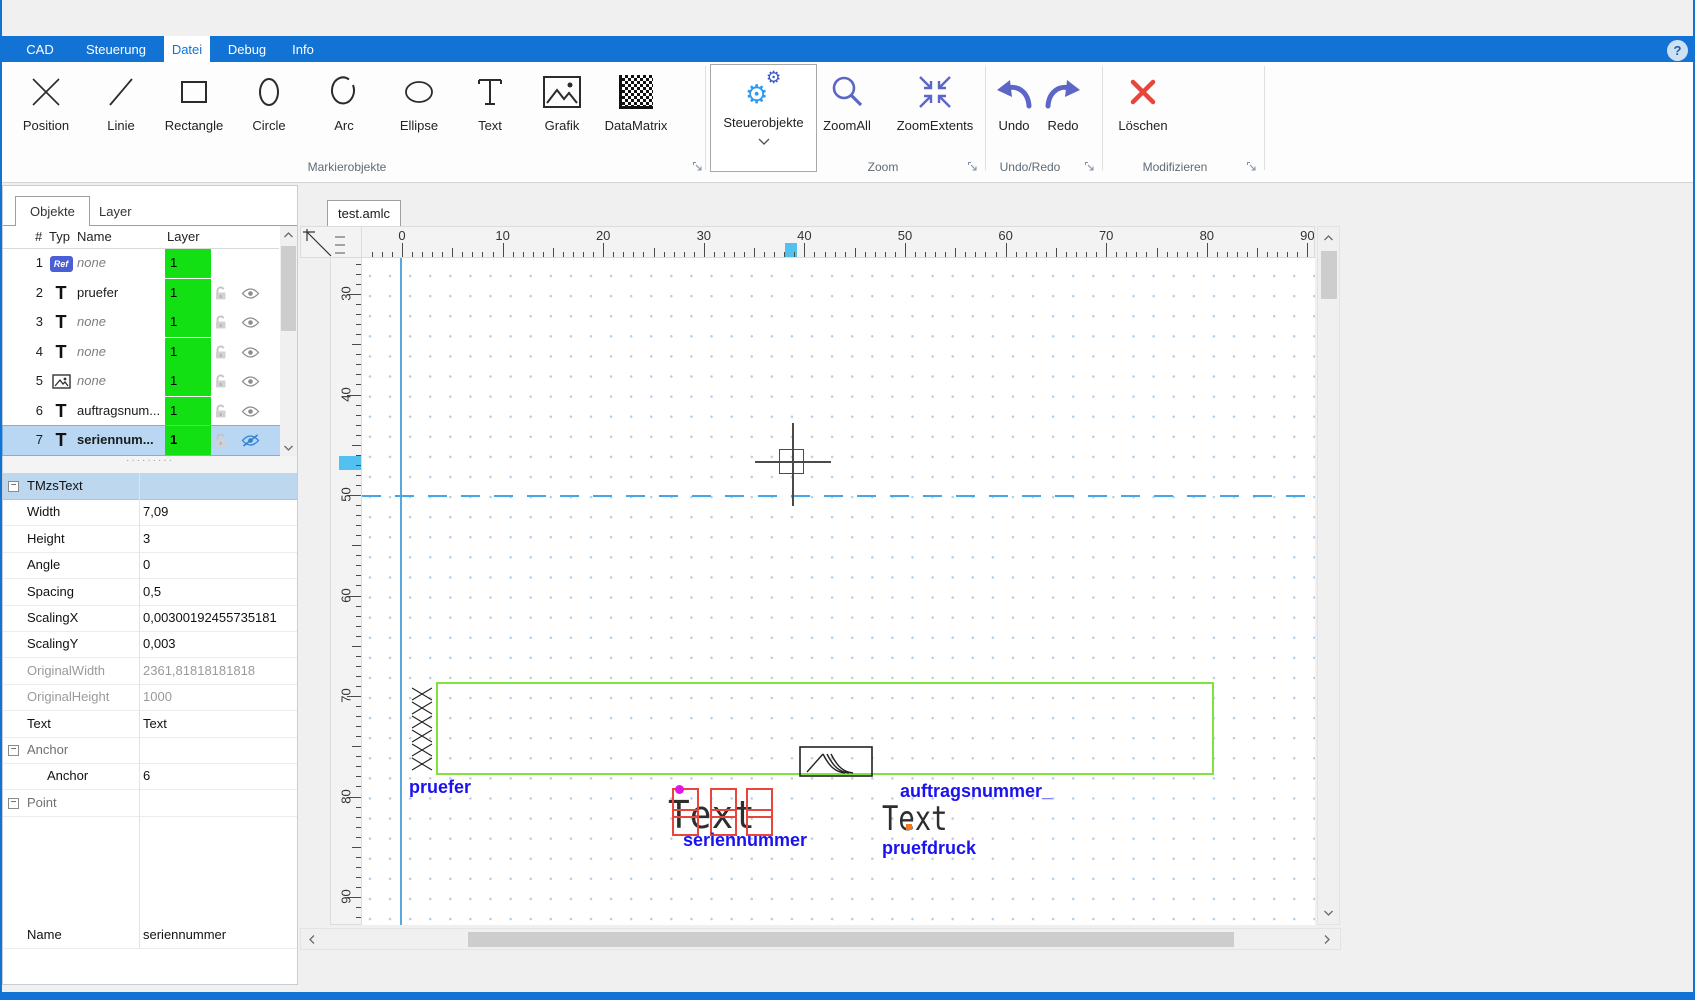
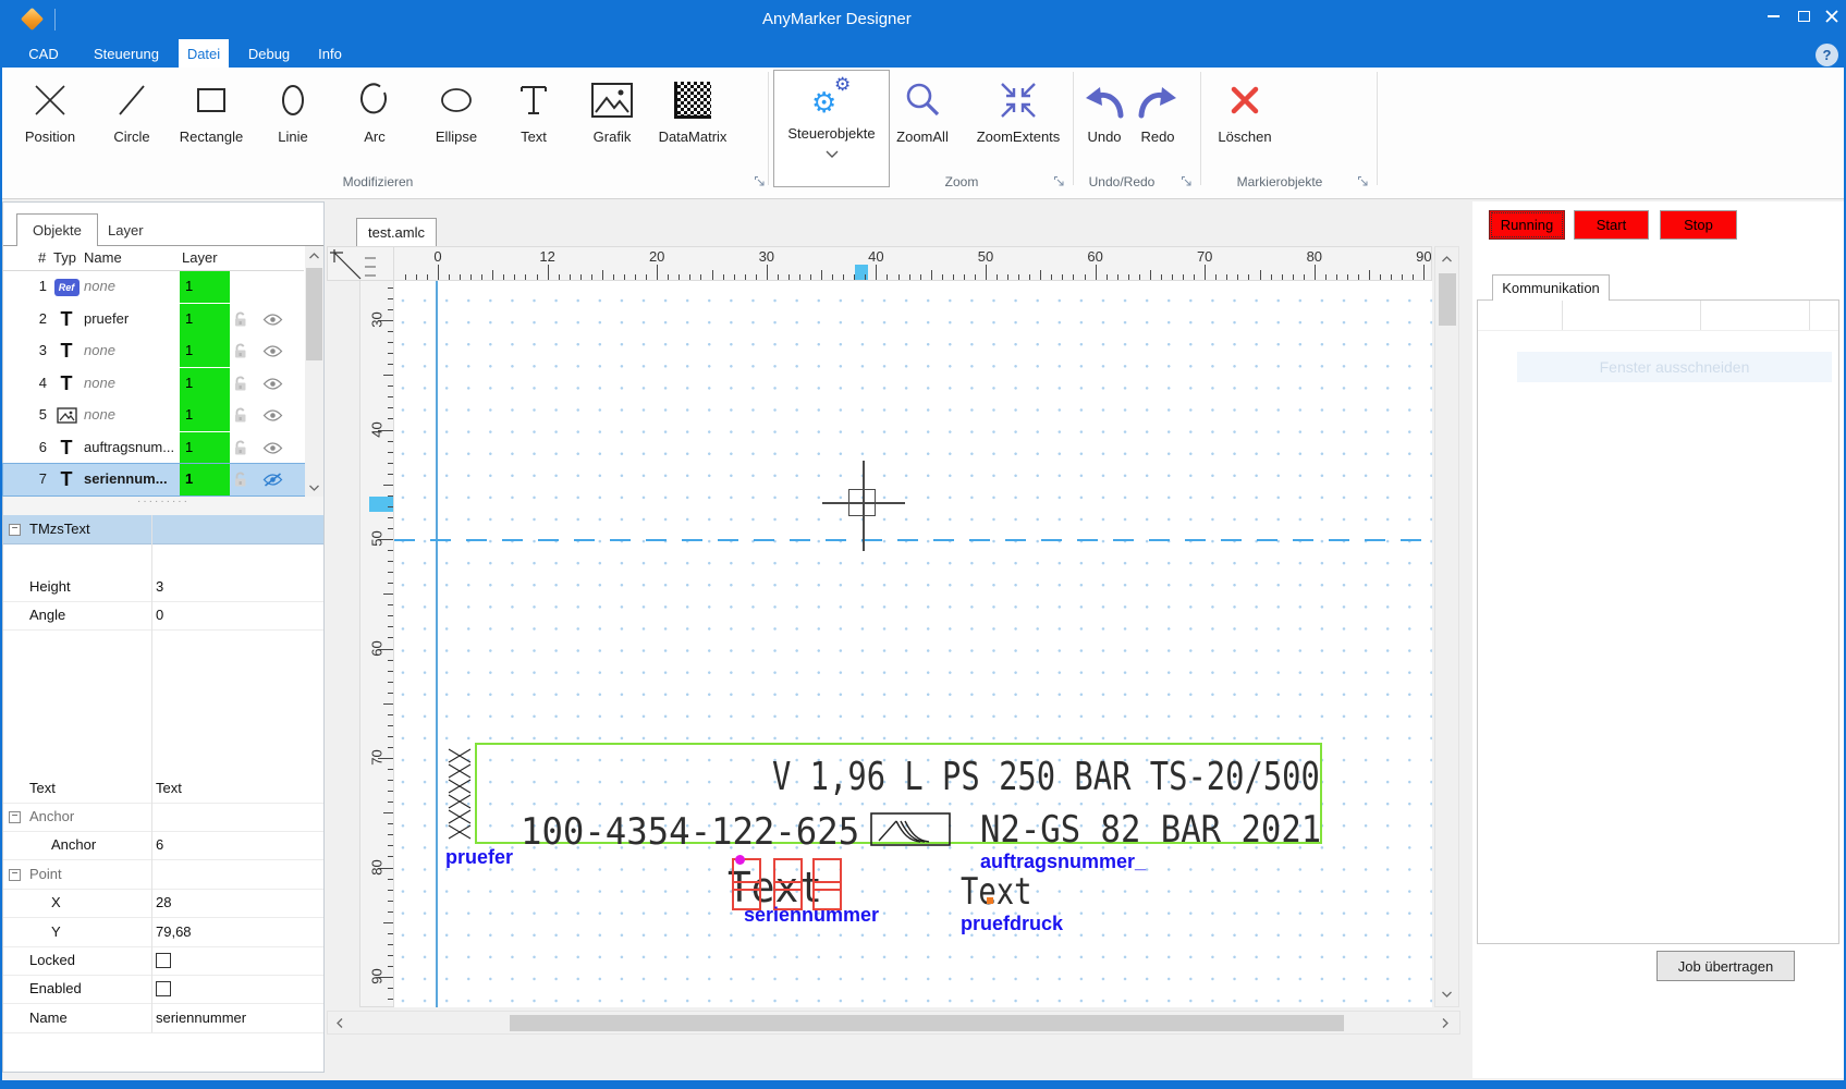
+ AnyMarker Designer
  CAD
  Steuerung
  Datei
  Debug
  Info
  ?
  Position
- Linie
+ Circle
  Rectangle
- Circle
+ Linie
  Arc
  Ellipse
  Text
  Grafik
  DataMatrix
  ⚙
  ⚙
  Steuerobjekte
  ZoomAll
  ZoomExtents
  Undo
  Redo
  Löschen
- Markierobjekte
+ Modifizieren
  Zoom
  Undo/Redo
- Modifizieren
+ Markierobjekte
  Objekte
  Layer
  #
  Typ
  Name
  Layer
  1
  Ref
  none
  1
  2
  T
  pruefer
  1
  3
  T
  none
  1
  4
  T
  none
  1
  5
  none
  1
  6
  T
  auftragsnum...
  1
  7
  T
  seriennum...
  1
  ·········
  −
  TMzsText
- Width
- 7,09
  Height
  3
  Angle
  0
- Spacing
- 0,5
- ScalingX
- 0,00300192455735181
- ScalingY
- 0,003
- OriginalWidth
- 2361,81818181818
- OriginalHeight
- 1000
  Text
  Text
  −
  Anchor
  Anchor
  6
  −
  Point
+ X
+ 28
+ Y
+ 79,68
+ Locked
+ Enabled
  Name
  seriennummer
  test.amlc
  0
- 10
+ 12
  20
  30
  40
  50
  60
  70
  80
  90
+ V 1,96 L PS 250 BAR TS-20/500
+ 100-4354-122-625
+ N2-GS 82 BAR 2021
  pruefer
  auftragsnummer_
  Text
  seriennummer
  Text
  pruefdruck
+ Running
+ Start
+ Stop
+ Kommunikation
+ Fenster ausschneiden
+ Job übertragen
